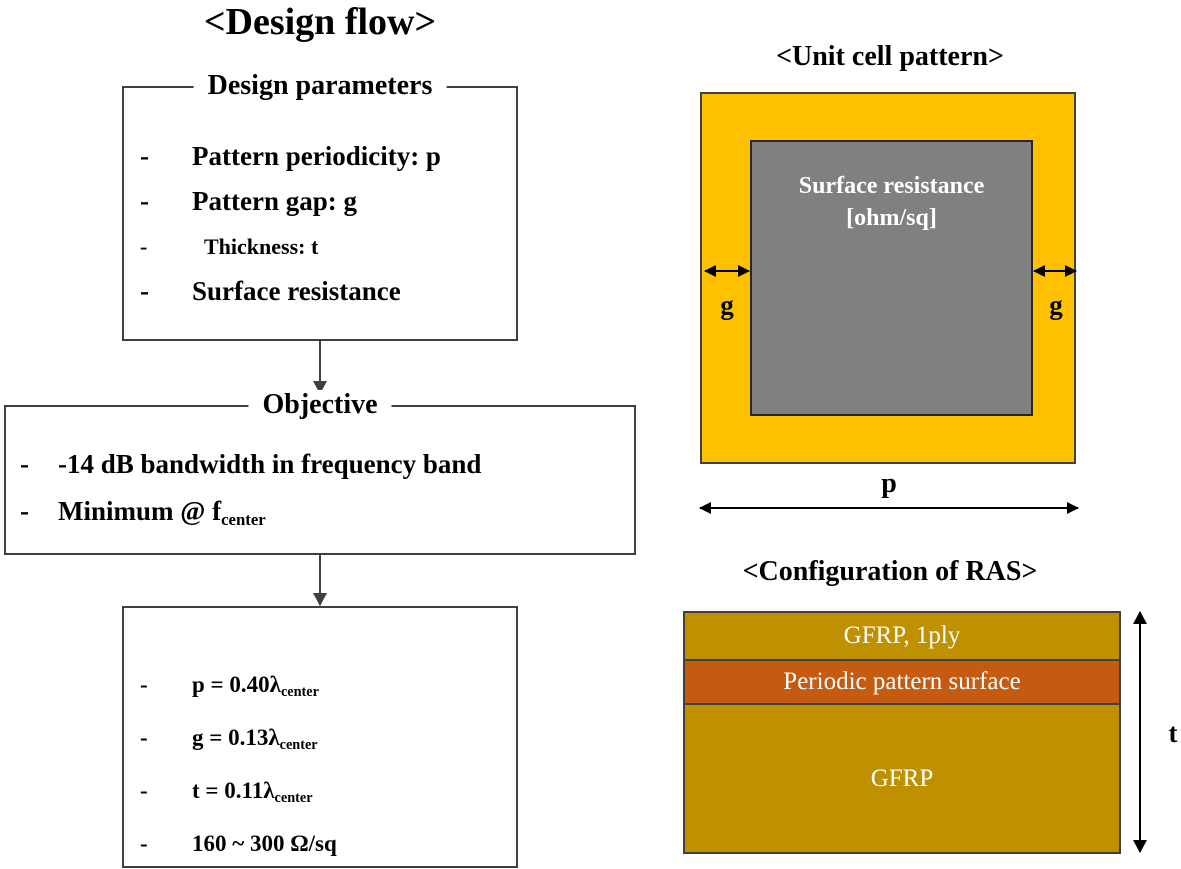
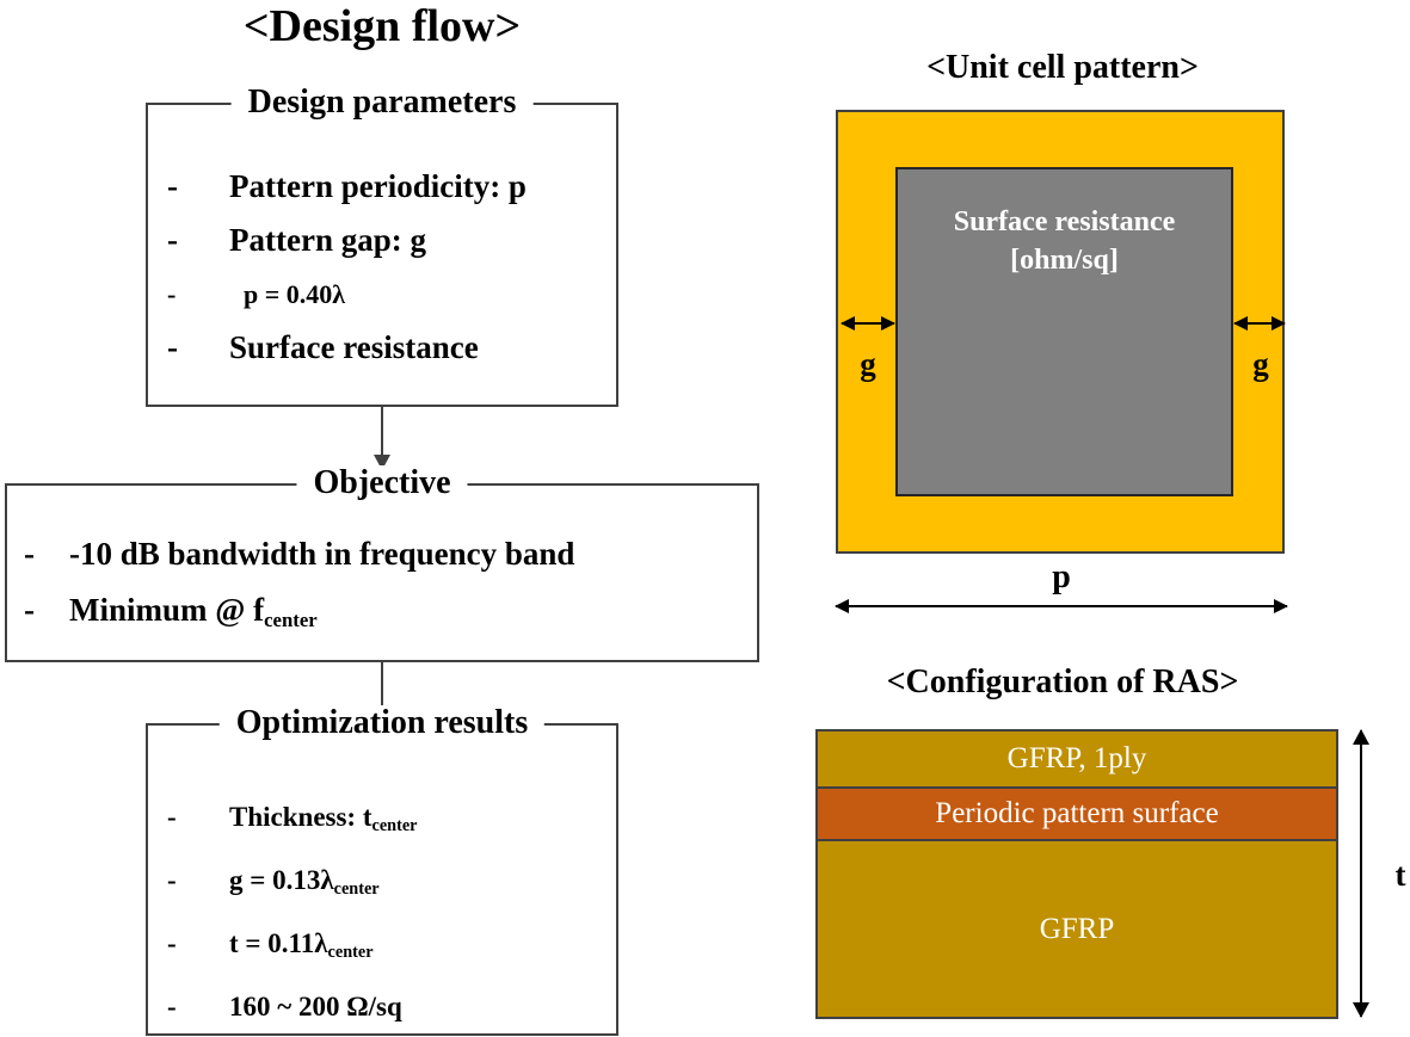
  <Design flow>
  Design parameters
  -
  Pattern periodicity: p
  -
  Pattern gap: g
  -
- Thickness: t
+ p = 0.40λ
  -
  Surface resistance
  Objective
  -
- -14 dB bandwidth in frequency band
+ -10 dB bandwidth in frequency band
  -
  Minimum @ f
  center
+ Optimization results
  -
- p = 0.40λ
+ Thickness: t
  center
  -
  g = 0.13λ
  center
  -
  t = 0.11λ
  center
  -
- 160 ~ 300 Ω/sq
+ 160 ~ 200 Ω/sq
  <Unit cell pattern>
  Surface resistance
  [ohm/sq]
  g
  g
  p
  <Configuration of RAS>
  GFRP, 1ply
  Periodic pattern surface
  GFRP
  t
